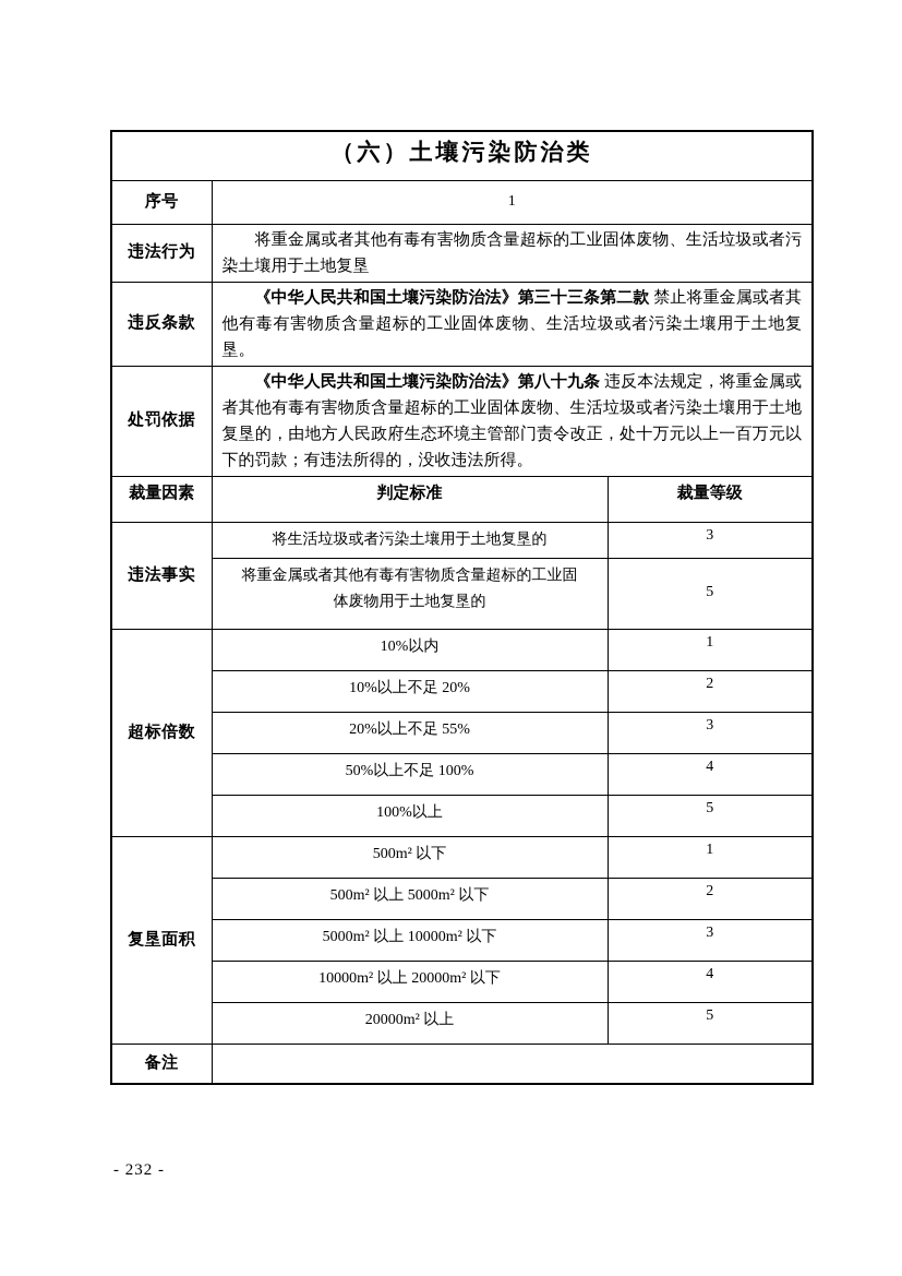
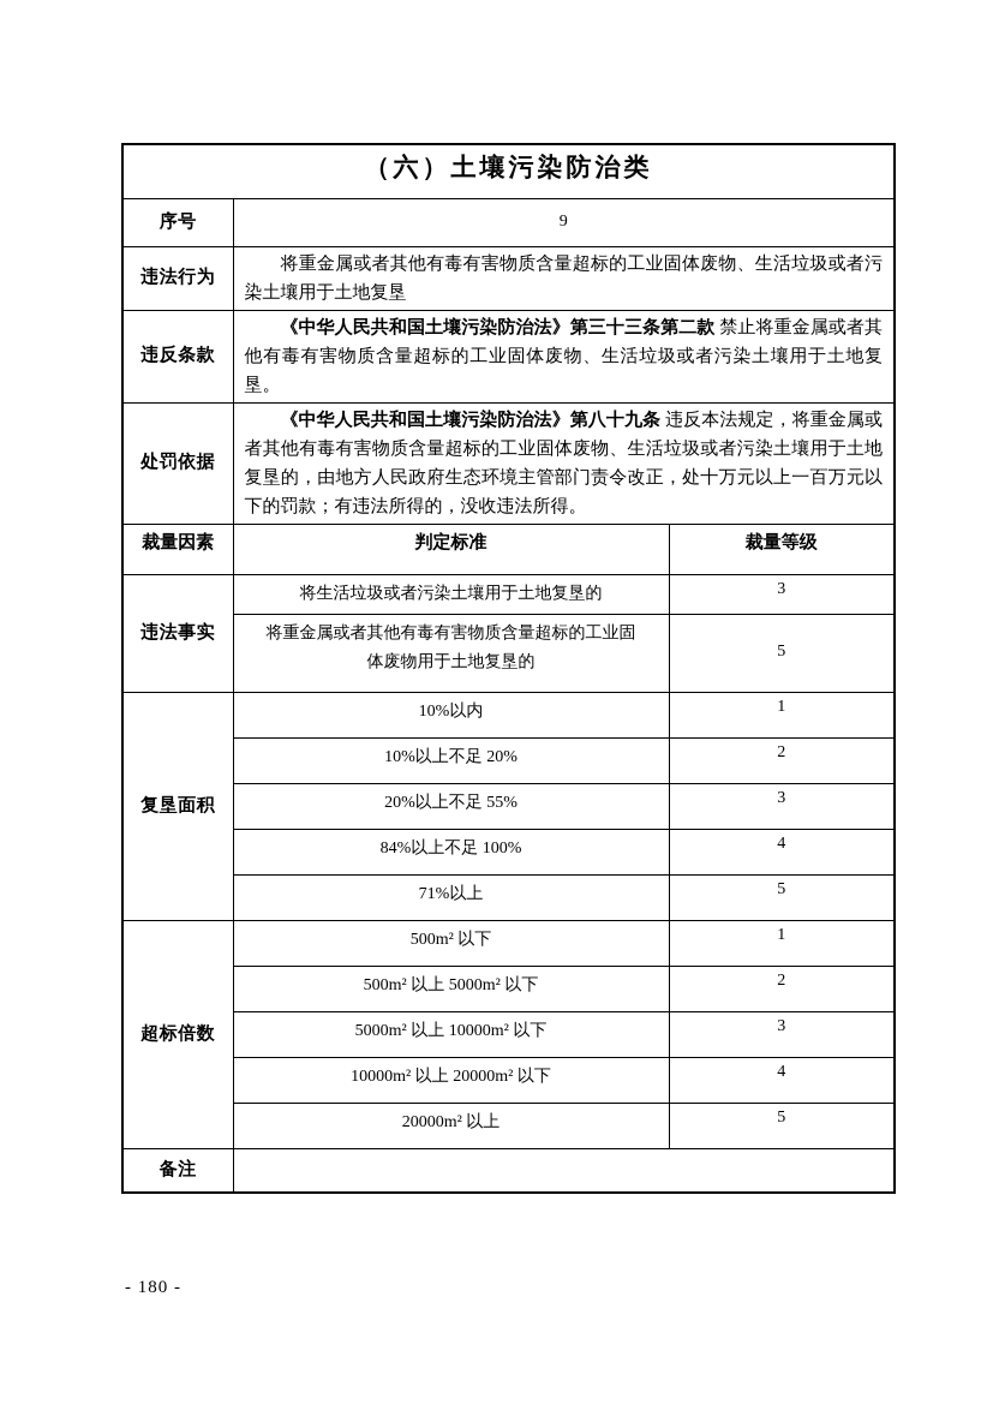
  （六）土壤污染防治类
- 序号	1
+ 序号	9
  违法行为	将重金属或者其他有毒有害物质含量超标的工业固体废物、生活垃圾或者污染土壤用于土地复垦
  违反条款	《中华人民共和国土壤污染防治法》第三十三条第二款 禁止将重金属或者其他有毒有害物质含量超标的工业固体废物、生活垃圾或者污染土壤用于土地复垦。
  处罚依据	《中华人民共和国土壤污染防治法》第八十九条 违反本法规定，将重金属或者其他有毒有害物质含量超标的工业固体废物、生活垃圾或者污染土壤用于土地复垦的，由地方人民政府生态环境主管部门责令改正，处十万元以上一百万元以下的罚款；有违法所得的，没收违法所得。
  裁量因素	判定标准	裁量等级
  违法事实	将生活垃圾或者污染土壤用于土地复垦的	3
  将重金属或者其他有毒有害物质含量超标的工业固体废物用于土地复垦的	5
- 超标倍数	10%以内	1
+ 复垦面积	10%以内	1
  10%以上不足 20%	2
  20%以上不足 55%	3
- 50%以上不足 100%	4
+ 84%以上不足 100%	4
- 100%以上	5
+ 71%以上	5
- 复垦面积	500m² 以下	1
+ 超标倍数	500m² 以下	1
  500m² 以上 5000m² 以下	2
  5000m² 以上 10000m² 以下	3
  10000m² 以上 20000m² 以下	4
  20000m² 以上	5
  备注
- - 232 -
+ - 180 -
